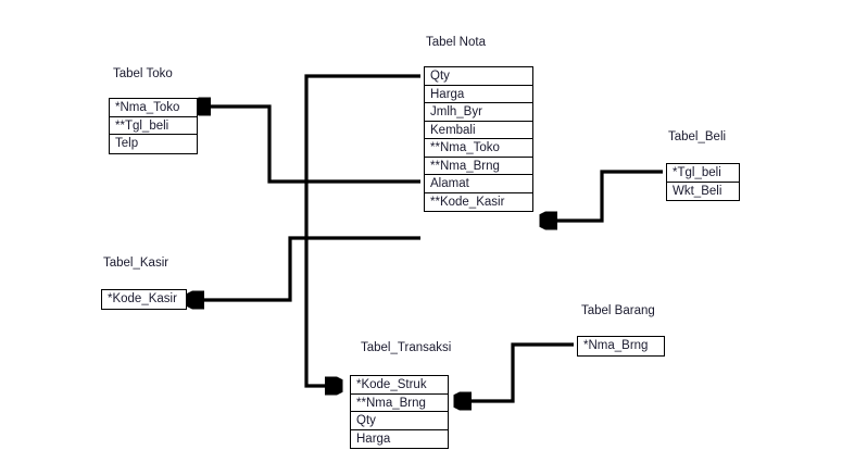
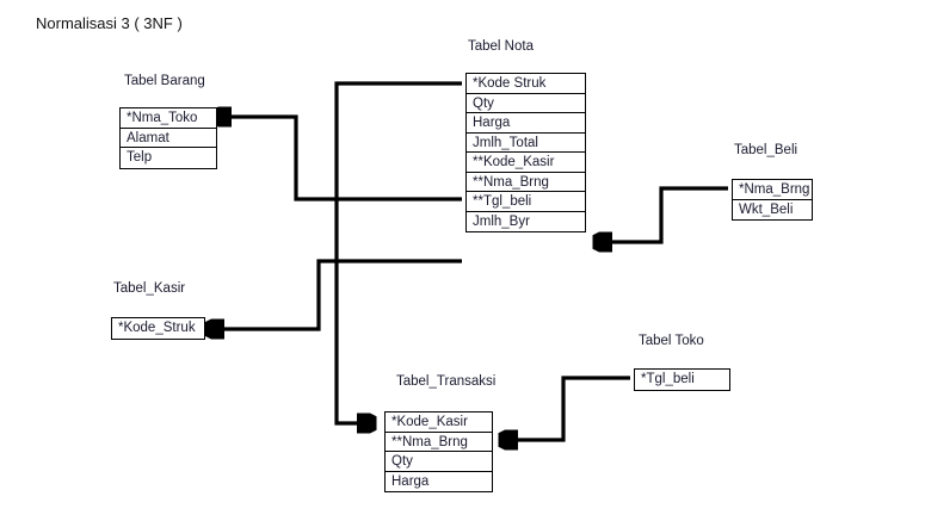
+ Normalisasi 3 ( 3NF )
- Tabel Toko
+ Tabel Barang
  *Nma_Toko
- **Tgl_beli
+ Alamat
  Telp
  Tabel Nota
+ *Kode Struk
  Qty
  Harga
+ Jmlh_Total
- Jmlh_Byr
+ **Kode_Kasir
- Kembali
- **Nma_Toko
  **Nma_Brng
- Alamat
+ **Tgl_beli
- **Kode_Kasir
+ Jmlh_Byr
  Tabel_Beli
- *Tgl_beli
+ *Nma_Brng
  Wkt_Beli
  Tabel_Kasir
- *Kode_Kasir
+ *Kode_Struk
  Tabel_Transaksi
- *Kode_Struk
+ *Kode_Kasir
  **Nma_Brng
  Qty
  Harga
- Tabel Barang
+ Tabel Toko
- *Nma_Brng
+ *Tgl_beli
